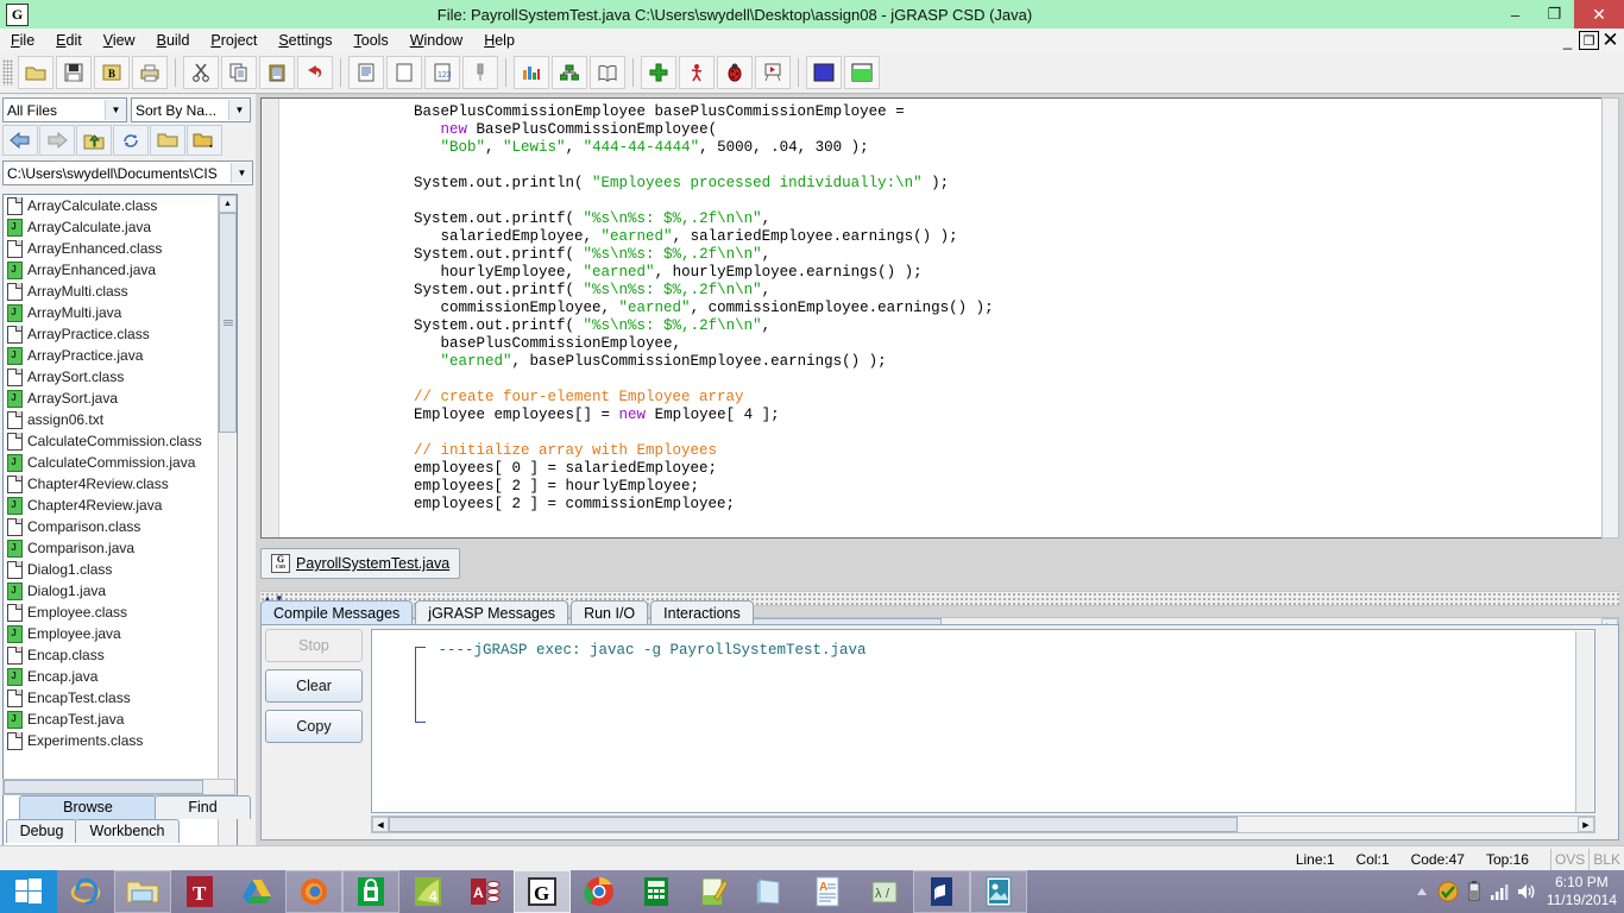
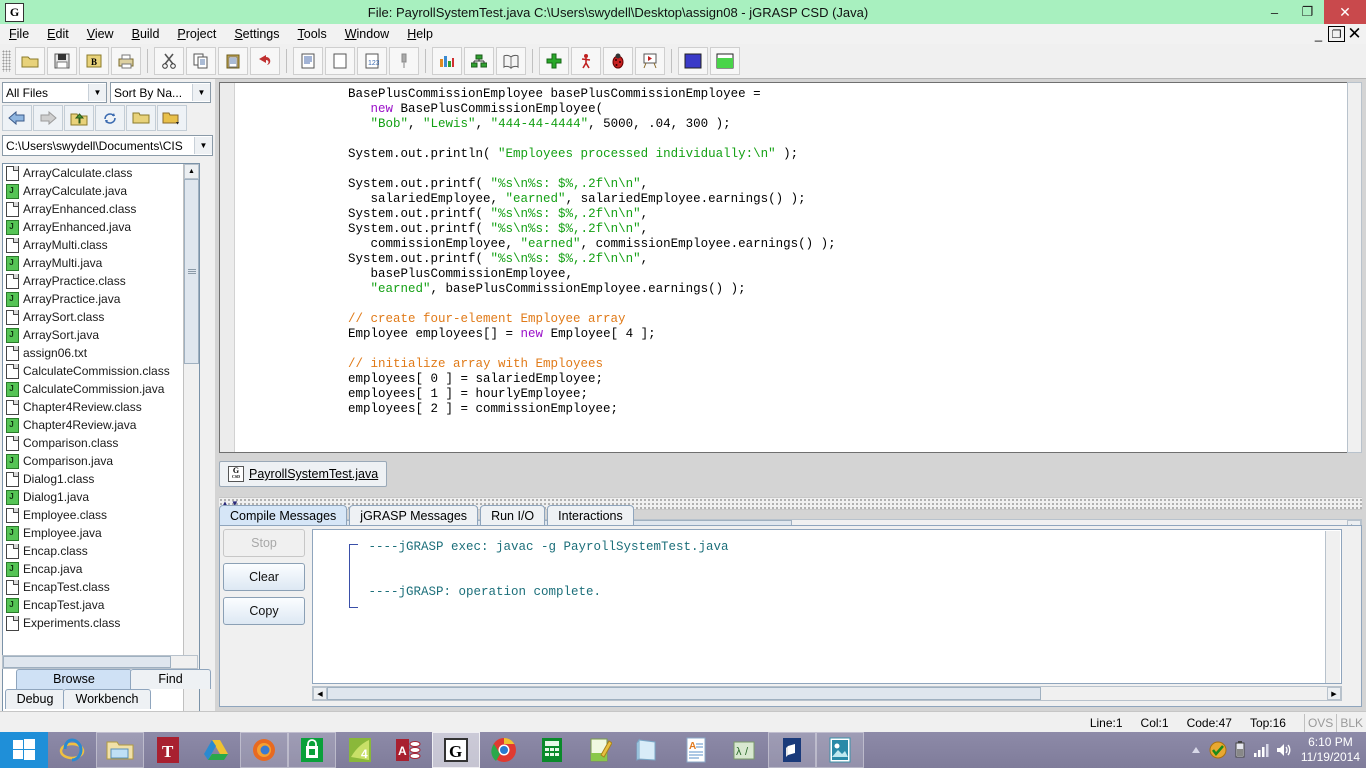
  G
  File: PayrollSystemTest.java C:\Users\swydell\Desktop\assign08 - jGRASP CSD (Java)
  –
  ❐
  ✕
  File
  Edit
  View
  Build
  Project
  Settings
  Tools
  Window
  Help
  _
  ❐
  ✕
  B
  All Files
  ▼
  Sort By Na...
  ▼
  C:\Users\swydell\Documents\CIS
  ▼
  ArrayCalculate.class
  J
  ArrayCalculate.java
  ArrayEnhanced.class
  J
  ArrayEnhanced.java
  ArrayMulti.class
  J
  ArrayMulti.java
  ArrayPractice.class
  J
  ArrayPractice.java
  ArraySort.class
  J
  ArraySort.java
  assign06.txt
  CalculateCommission.class
  J
  CalculateCommission.java
  Chapter4Review.class
  J
  Chapter4Review.java
  Comparison.class
  J
  Comparison.java
  Dialog1.class
  J
  Dialog1.java
  Employee.class
  J
  Employee.java
  Encap.class
  J
  Encap.java
  EncapTest.class
  J
  EncapTest.java
  Experiments.class
  Browse
  Find
  Debug
  Workbench
  BasePlusCommissionEmployee basePlusCommissionEmployee =
  new BasePlusCommissionEmployee(
  "Bob", "Lewis", "444-44-4444", 5000, .04, 300 );
  System.out.println( "Employees processed individually:\n" );
  System.out.printf( "%s\n%s: $%,.2f\n\n",
  salariedEmployee, "earned", salariedEmployee.earnings() );
  System.out.printf( "%s\n%s: $%,.2f\n\n",
- hourlyEmployee, "earned", hourlyEmployee.earnings() );
  System.out.printf( "%s\n%s: $%,.2f\n\n",
  commissionEmployee, "earned", commissionEmployee.earnings() );
  System.out.printf( "%s\n%s: $%,.2f\n\n",
  basePlusCommissionEmployee,
  "earned", basePlusCommissionEmployee.earnings() );
  // create four-element Employee array
  Employee employees[] = new Employee[ 4 ];
  // initialize array with Employees
  employees[ 0 ] = salariedEmployee;
- employees[ 2 ] = hourlyEmployee;
+ employees[ 1 ] = hourlyEmployee;
  employees[ 2 ] = commissionEmployee;
  G
  PayrollSystemTest.java
  ▲
  ▼
  Compile Messages
  jGRASP Messages
  Run I/O
  Interactions
  Stop
  Clear
  Copy
  ----jGRASP exec: javac -g PayrollSystemTest.java
+ ----jGRASP: operation complete.
  Line:1
  Col:1
  Code:47
  Top:16
  OVS
  BLK
  T
  4
  A
  G
  A
  λ
  /
  6:10 PM
  11/19/2014
